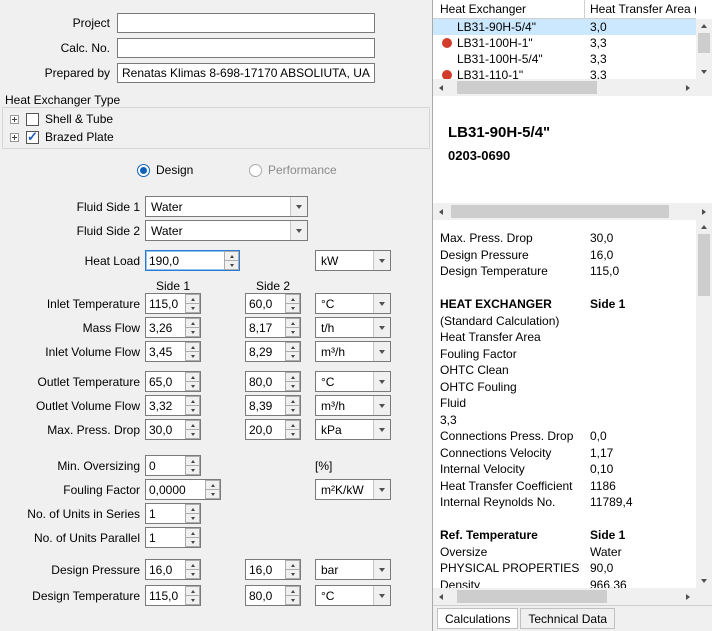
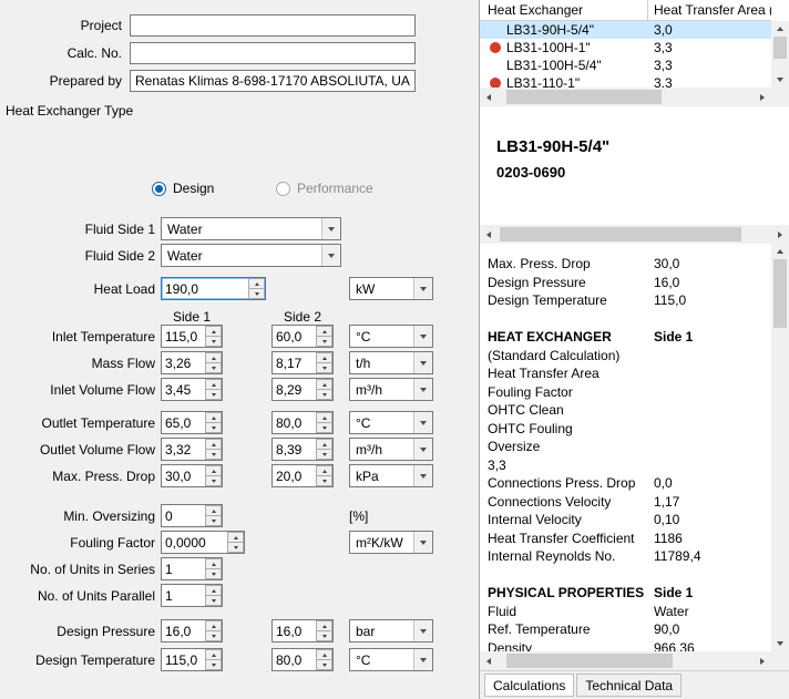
  Project
  Calc. No.
  Prepared by
  Renatas Klimas 8-698-17170 ABSOLIUTA, UA
  Heat Exchanger Type
- Shell & Tube
- Brazed Plate
  Design
  Performance
  Fluid Side 1
  Fluid Side 2
  Heat Load
  Water
  Water
  190,0
  kW
  Side 1
  Side 2
  Inlet Temperature
  115,0
  60,0
  °C
  Mass Flow
  3,26
  8,17
  t/h
  Inlet Volume Flow
  3,45
  8,29
  m³/h
  Outlet Temperature
  65,0
  80,0
  °C
  Outlet Volume Flow
  3,32
  8,39
  m³/h
  Max. Press. Drop
  30,0
  20,0
  kPa
  Min. Oversizing
  0
  [%]
  Fouling Factor
  0,0000
  m²K/kW
  No. of Units in Series
  1
  No. of Units Parallel
  1
  Design Pressure
  16,0
  16,0
  bar
  Design Temperature
  115,0
  80,0
  °C
  Heat Exchanger
  Heat Transfer Area
  LB31-90H-5/4"
  3,0
  LB31-100H-1"
  3,3
  LB31-100H-5/4"
  3,3
  LB31-110-1"
  3,3
  LB31-90H-5/4"
  0203-0690
  Max. Press. Drop
  30,0
  Design Pressure
  16,0
  Design Temperature
  115,0
  HEAT EXCHANGER
  Side 1
  (Standard Calculation)
  Heat Transfer Area
  Fouling Factor
  OHTC Clean
  OHTC Fouling
- Fluid
+ Oversize
  3,3
  Connections Press. Drop
  0,0
  Connections Velocity
  1,17
  Internal Velocity
  0,10
  Heat Transfer Coefficient
  1186
  Internal Reynolds No.
  11789,4
- Ref. Temperature
+ PHYSICAL PROPERTIES
  Side 1
- Oversize
+ Fluid
  Water
- PHYSICAL PROPERTIES
+ Ref. Temperature
  90,0
  Density
  966,36
  Calculations
  Technical Data
